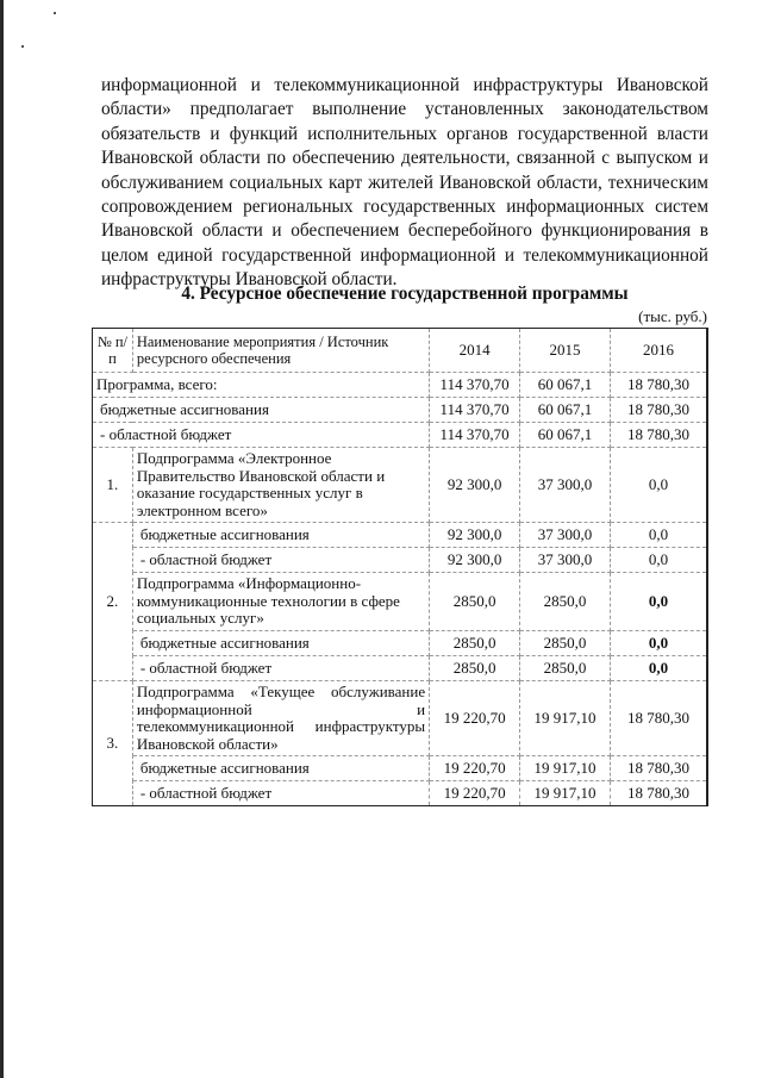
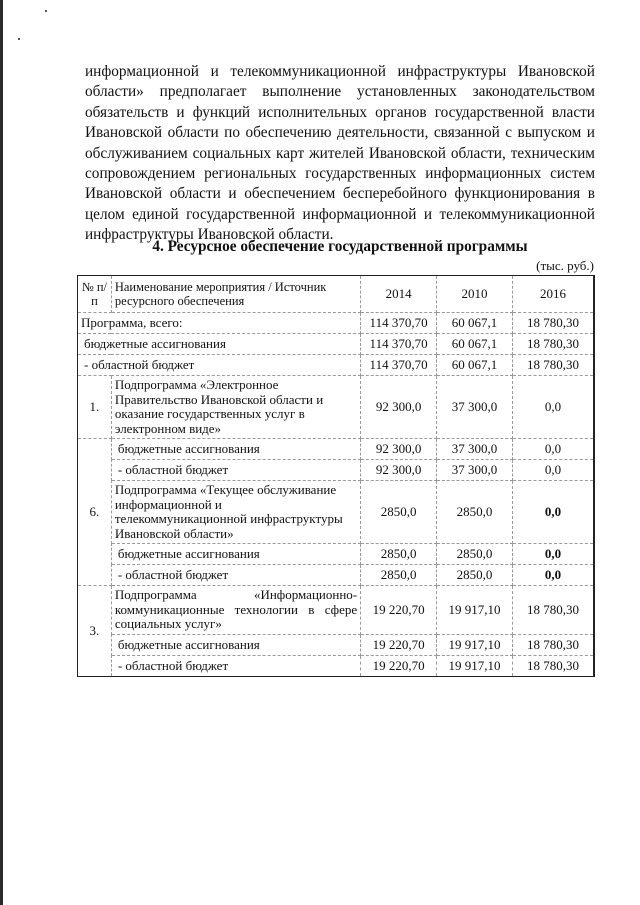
  информационной и телекоммуникационной инфраструктуры Ивановской области» предполагает выполнение установленных законодательством обязательств и функций исполнительных органов государственной власти Ивановской области по обеспечению деятельности, связанной с выпуском и обслуживанием социальных карт жителей Ивановской области, техническим сопровождением региональных государственных информационных систем Ивановской области и обеспечением бесперебойного функционирования в целом единой государственной информационной и телекоммуникационной инфраструктуры Ивановской области.
  4. Ресурсное обеспечение государственной программы
  (тыс. руб.)
- № п/п	Наименование мероприятия / Источник ресурсного обеспечения	2014	2015	2016
+ № п/п	Наименование мероприятия / Источник ресурсного обеспечения	2014	2010	2016
  Программа, всего:	114 370,70	60 067,1	18 780,30
  бюджетные ассигнования	114 370,70	60 067,1	18 780,30
  - областной бюджет	114 370,70	60 067,1	18 780,30
- 1.	Подпрограмма «Электронное Правительство Ивановской области и оказание государственных услуг в электронном всего»	92 300,0	37 300,0	0,0
+ 1.	Подпрограмма «Электронное Правительство Ивановской области и оказание государственных услуг в электронном виде»	92 300,0	37 300,0	0,0
- 2.	бюджетные ассигнования	92 300,0	37 300,0	0,0
+ 6.	бюджетные ассигнования	92 300,0	37 300,0	0,0
  - областной бюджет	92 300,0	37 300,0	0,0
- Подпрограмма «Информационно-коммуникационные технологии в сфере социальных услуг»	2850,0	2850,0	0,0
+ Подпрограмма «Текущее обслуживание информационной и телекоммуникационной инфраструктуры Ивановской области»	2850,0	2850,0	0,0
  бюджетные ассигнования	2850,0	2850,0	0,0
  - областной бюджет	2850,0	2850,0	0,0
- 3.	Подпрограмма «Текущее обслуживание информационной и телекоммуникационной инфраструктуры Ивановской области»	19 220,70	19 917,10	18 780,30
+ 3.	Подпрограмма «Информационно-коммуникационные технологии в сфере социальных услуг»	19 220,70	19 917,10	18 780,30
  бюджетные ассигнования	19 220,70	19 917,10	18 780,30
  - областной бюджет	19 220,70	19 917,10	18 780,30
